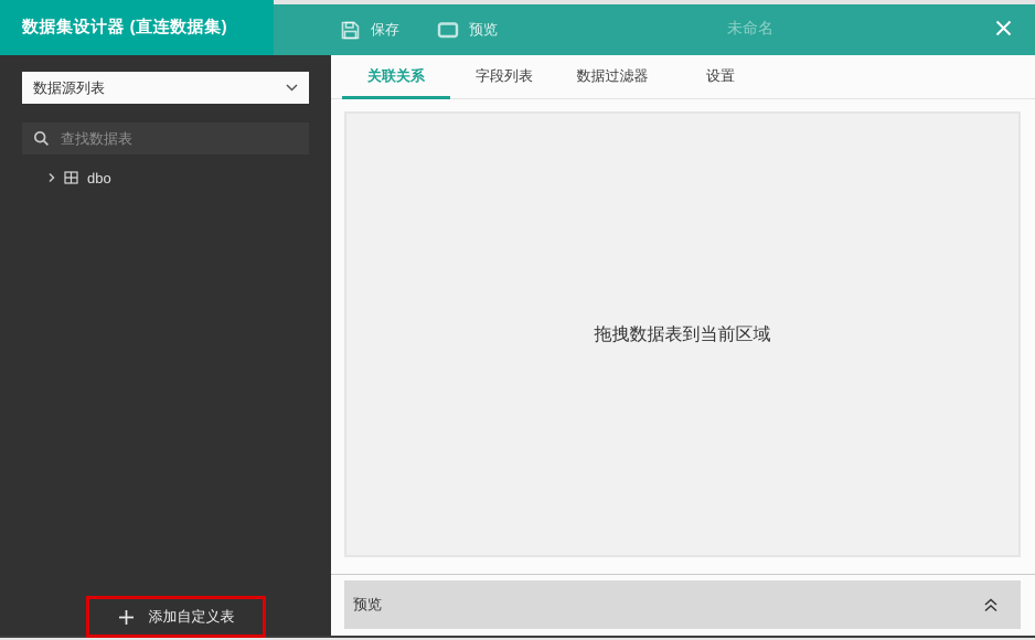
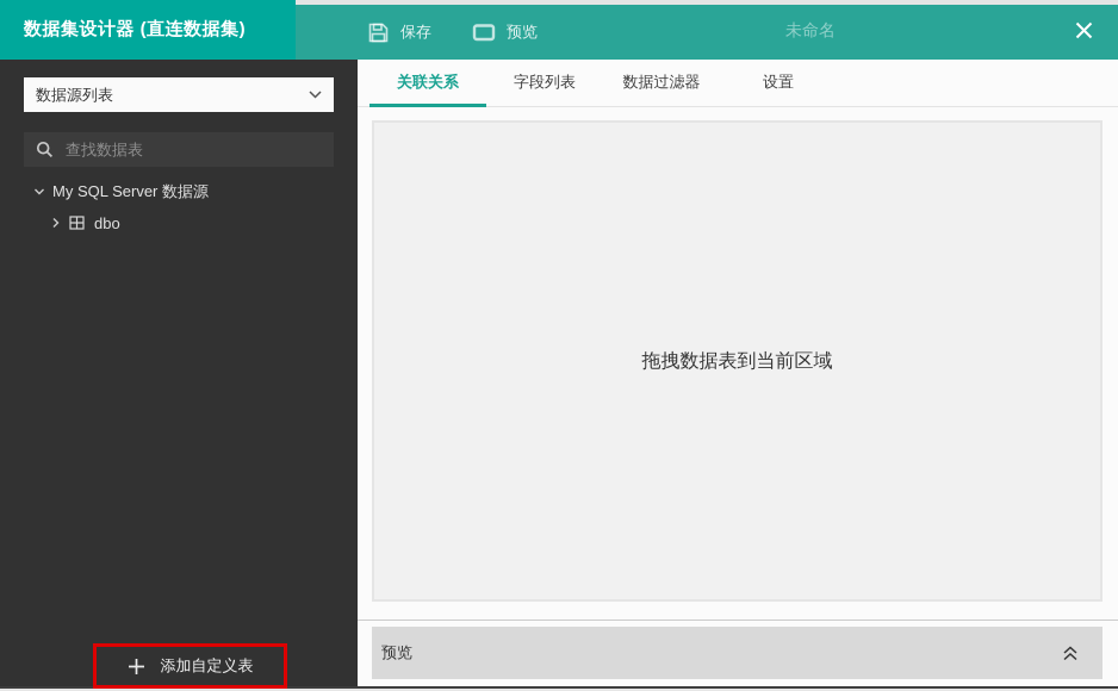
  数据集设计器 (直连数据集)
  保存
  预览
  未命名
  数据源列表
  查找数据表
+ My SQL Server 数据源
  dbo
  添加自定义表
  关联关系
  字段列表
  数据过滤器
  设置
  拖拽数据表到当前区域
  预览
